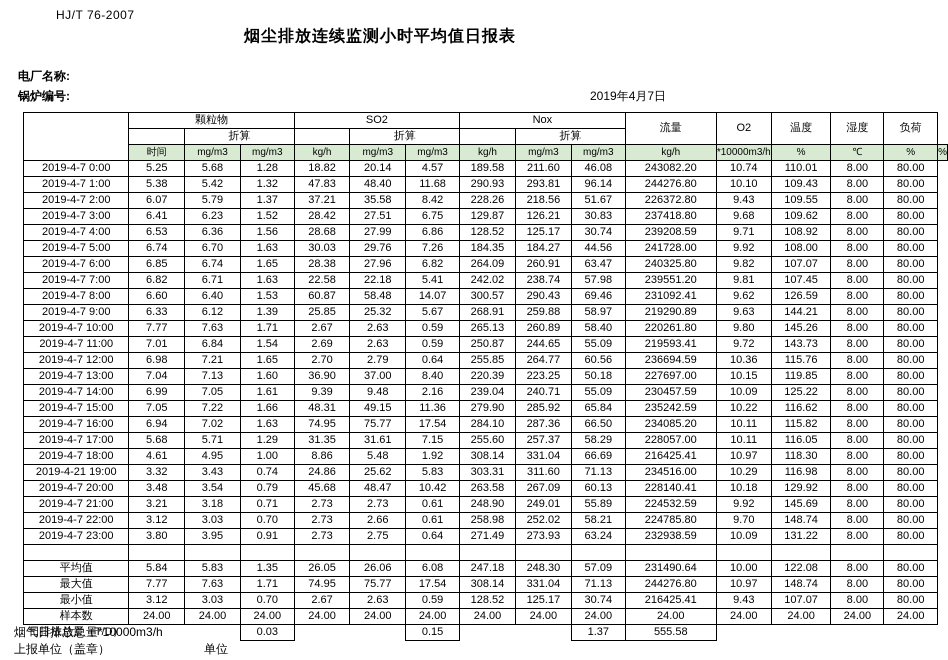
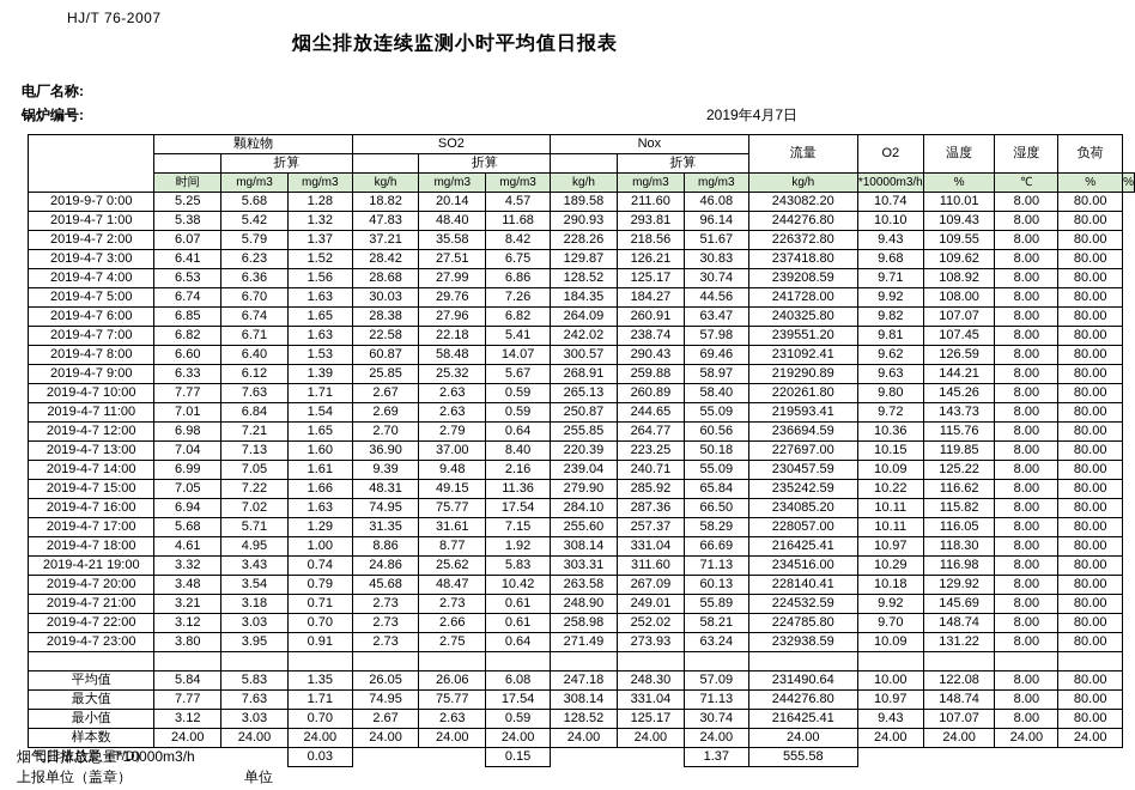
  HJ/T 76-2007
  烟尘排放连续监测小时平均值日报表
  电厂名称:
  锅炉编号:
  2019年4月7日
  	颗粒物	SO2	Nox	流量	O2	温度	湿度	负荷
  	折算		折算		折算
  时间	mg/m3	mg/m3	kg/h	mg/m3	mg/m3	kg/h	mg/m3	mg/m3	kg/h	*10000m3/h	%	℃	%	%
- 2019-4-7 0:00	5.25	5.68	1.28	18.82	20.14	4.57	189.58	211.60	46.08	243082.20	10.74	110.01	8.00	80.00
+ 2019-9-7 0:00	5.25	5.68	1.28	18.82	20.14	4.57	189.58	211.60	46.08	243082.20	10.74	110.01	8.00	80.00
  2019-4-7 1:00	5.38	5.42	1.32	47.83	48.40	11.68	290.93	293.81	96.14	244276.80	10.10	109.43	8.00	80.00
  2019-4-7 2:00	6.07	5.79	1.37	37.21	35.58	8.42	228.26	218.56	51.67	226372.80	9.43	109.55	8.00	80.00
  2019-4-7 3:00	6.41	6.23	1.52	28.42	27.51	6.75	129.87	126.21	30.83	237418.80	9.68	109.62	8.00	80.00
  2019-4-7 4:00	6.53	6.36	1.56	28.68	27.99	6.86	128.52	125.17	30.74	239208.59	9.71	108.92	8.00	80.00
  2019-4-7 5:00	6.74	6.70	1.63	30.03	29.76	7.26	184.35	184.27	44.56	241728.00	9.92	108.00	8.00	80.00
  2019-4-7 6:00	6.85	6.74	1.65	28.38	27.96	6.82	264.09	260.91	63.47	240325.80	9.82	107.07	8.00	80.00
  2019-4-7 7:00	6.82	6.71	1.63	22.58	22.18	5.41	242.02	238.74	57.98	239551.20	9.81	107.45	8.00	80.00
  2019-4-7 8:00	6.60	6.40	1.53	60.87	58.48	14.07	300.57	290.43	69.46	231092.41	9.62	126.59	8.00	80.00
  2019-4-7 9:00	6.33	6.12	1.39	25.85	25.32	5.67	268.91	259.88	58.97	219290.89	9.63	144.21	8.00	80.00
  2019-4-7 10:00	7.77	7.63	1.71	2.67	2.63	0.59	265.13	260.89	58.40	220261.80	9.80	145.26	8.00	80.00
  2019-4-7 11:00	7.01	6.84	1.54	2.69	2.63	0.59	250.87	244.65	55.09	219593.41	9.72	143.73	8.00	80.00
  2019-4-7 12:00	6.98	7.21	1.65	2.70	2.79	0.64	255.85	264.77	60.56	236694.59	10.36	115.76	8.00	80.00
  2019-4-7 13:00	7.04	7.13	1.60	36.90	37.00	8.40	220.39	223.25	50.18	227697.00	10.15	119.85	8.00	80.00
  2019-4-7 14:00	6.99	7.05	1.61	9.39	9.48	2.16	239.04	240.71	55.09	230457.59	10.09	125.22	8.00	80.00
  2019-4-7 15:00	7.05	7.22	1.66	48.31	49.15	11.36	279.90	285.92	65.84	235242.59	10.22	116.62	8.00	80.00
  2019-4-7 16:00	6.94	7.02	1.63	74.95	75.77	17.54	284.10	287.36	66.50	234085.20	10.11	115.82	8.00	80.00
  2019-4-7 17:00	5.68	5.71	1.29	31.35	31.61	7.15	255.60	257.37	58.29	228057.00	10.11	116.05	8.00	80.00
- 2019-4-7 18:00	4.61	4.95	1.00	8.86	5.48	1.92	308.14	331.04	66.69	216425.41	10.97	118.30	8.00	80.00
+ 2019-4-7 18:00	4.61	4.95	1.00	8.86	8.77	1.92	308.14	331.04	66.69	216425.41	10.97	118.30	8.00	80.00
  2019-4-21 19:00	3.32	3.43	0.74	24.86	25.62	5.83	303.31	311.60	71.13	234516.00	10.29	116.98	8.00	80.00
  2019-4-7 20:00	3.48	3.54	0.79	45.68	48.47	10.42	263.58	267.09	60.13	228140.41	10.18	129.92	8.00	80.00
  2019-4-7 21:00	3.21	3.18	0.71	2.73	2.73	0.61	248.90	249.01	55.89	224532.59	9.92	145.69	8.00	80.00
  2019-4-7 22:00	3.12	3.03	0.70	2.73	2.66	0.61	258.98	252.02	58.21	224785.80	9.70	148.74	8.00	80.00
  2019-4-7 23:00	3.80	3.95	0.91	2.73	2.75	0.64	271.49	273.93	63.24	232938.59	10.09	131.22	8.00	80.00
  平均值	5.84	5.83	1.35	26.05	26.06	6.08	247.18	248.30	57.09	231490.64	10.00	122.08	8.00	80.00
  最大值	7.77	7.63	1.71	74.95	75.77	17.54	308.14	331.04	71.13	244276.80	10.97	148.74	8.00	80.00
  最小值	3.12	3.03	0.70	2.67	2.63	0.59	128.52	125.17	30.74	216425.41	9.43	107.07	8.00	80.00
  样本数	24.00	24.00	24.00	24.00	24.00	24.00	24.00	24.00	24.00	24.00	24.00	24.00	24.00	24.00
  日排放总量（T/D）			0.03			0.15			1.37	555.58
  烟气日排放总量*10000m3/h
  上报单位（盖章）
  单位
